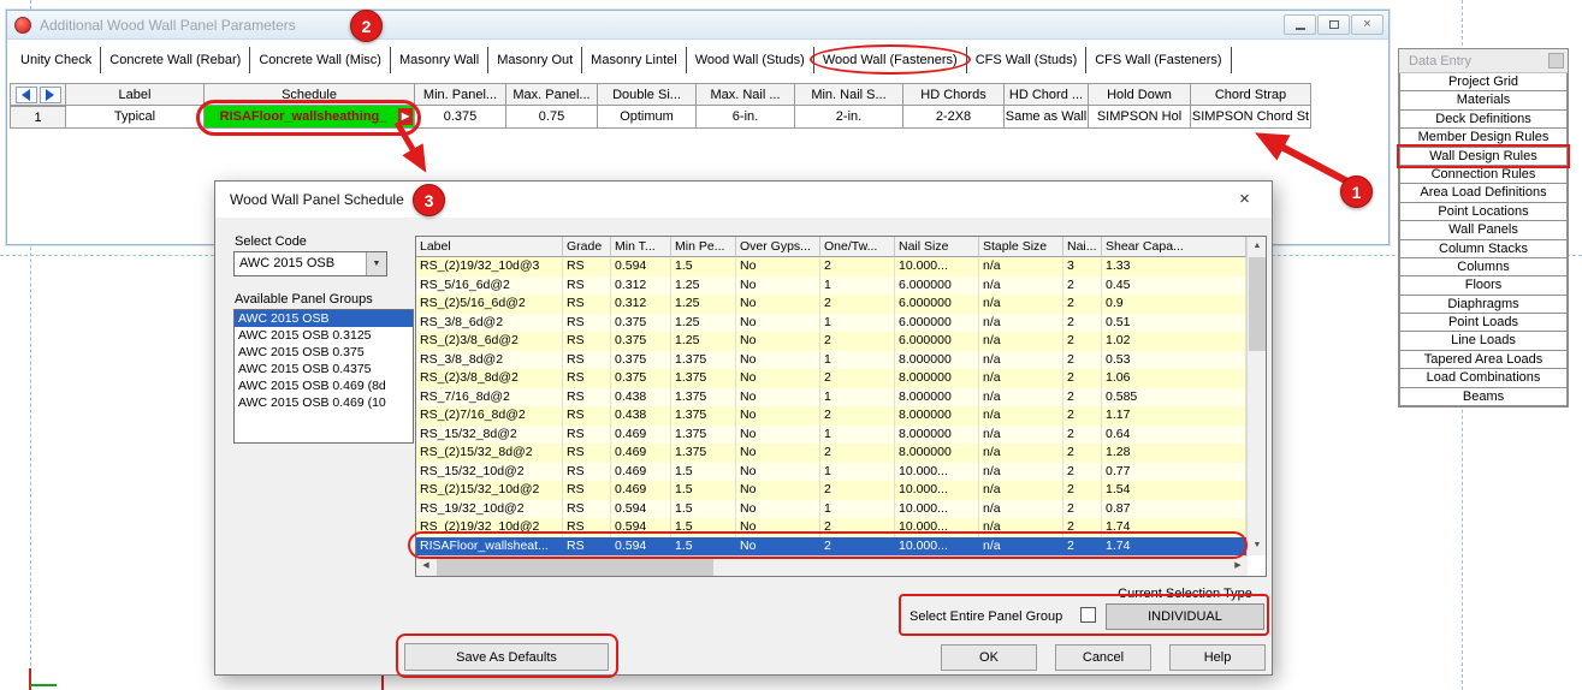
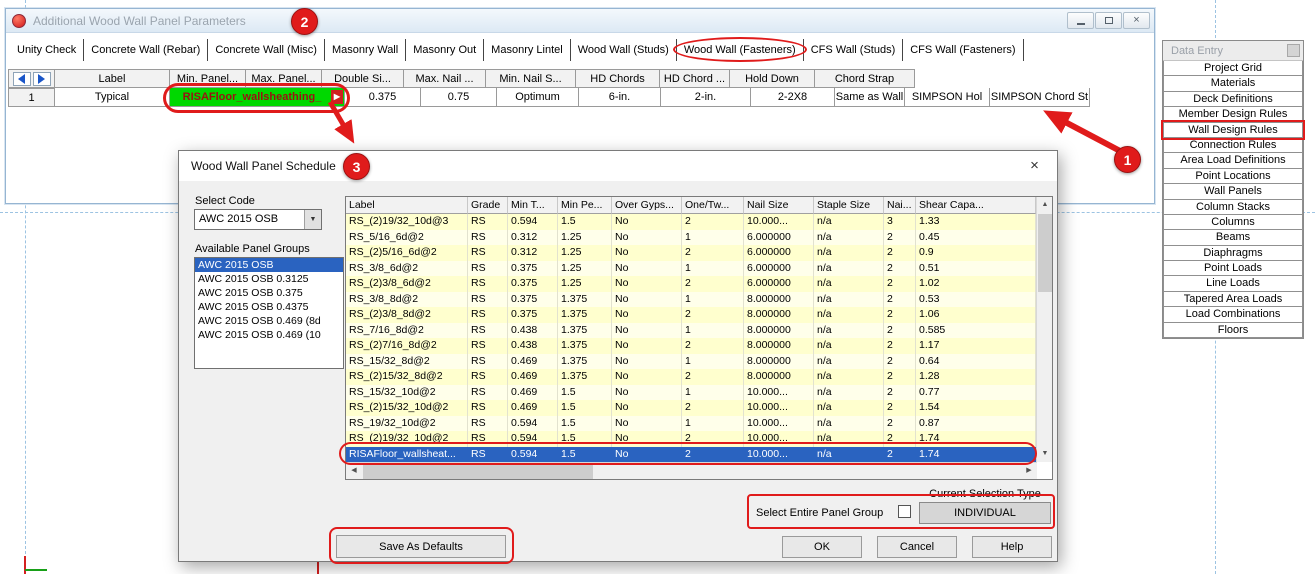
  Additional Wood Wall Panel Parameters
  ×
  Unity Check
  Concrete Wall (Rebar)
  Concrete Wall (Misc)
  Masonry Wall
  Masonry Out
  Masonry Lintel
  Wood Wall (Studs)
  Wood Wall (Fasteners)
  CFS Wall (Studs)
  CFS Wall (Fasteners)
  Label
- Schedule
  Min. Panel...
  Max. Panel...
  Double Si...
  Max. Nail ...
  Min. Nail S...
  HD Chords
  HD Chord ...
  Hold Down
  Chord Strap
  1
  Typical
  RISAFloor_wallsheathing_
  ▶
  0.375
  0.75
  Optimum
  6-in.
  2-in.
  2-2X8
  Same as Wall
  SIMPSON Hol
  SIMPSON Chord St
  Data Entry
  Project Grid
  Materials
  Deck Definitions
  Member Design Rules
  Wall Design Rules
  Connection Rules
  Area Load Definitions
  Point Locations
  Wall Panels
  Column Stacks
  Columns
- Floors
+ Beams
  Diaphragms
  Point Loads
  Line Loads
  Tapered Area Loads
  Load Combinations
- Beams
+ Floors
  Wood Wall Panel Schedule
  ×
  Select Code
  AWC 2015 OSB
  Available Panel Groups
  AWC 2015 OSB
  AWC 2015 OSB 0.3125
  AWC 2015 OSB 0.375
  AWC 2015 OSB 0.4375
  AWC 2015 OSB 0.469 (8d
  AWC 2015 OSB 0.469 (10
  Label
  Grade
  Min T...
  Min Pe...
  Over Gyps...
  One/Tw...
  Nail Size
  Staple Size
  Nai...
  Shear Capa...
  RS_(2)19/32_10d@3
  RS
  0.594
  1.5
  No
  2
  10.000...
  n/a
  3
  1.33
  RS_5/16_6d@2
  RS
  0.312
  1.25
  No
  1
  6.000000
  n/a
  2
  0.45
  RS_(2)5/16_6d@2
  RS
  0.312
  1.25
  No
  2
  6.000000
  n/a
  2
  0.9
  RS_3/8_6d@2
  RS
  0.375
  1.25
  No
  1
  6.000000
  n/a
  2
  0.51
  RS_(2)3/8_6d@2
  RS
  0.375
  1.25
  No
  2
  6.000000
  n/a
  2
  1.02
  RS_3/8_8d@2
  RS
  0.375
  1.375
  No
  1
  8.000000
  n/a
  2
  0.53
  RS_(2)3/8_8d@2
  RS
  0.375
  1.375
  No
  2
  8.000000
  n/a
  2
  1.06
  RS_7/16_8d@2
  RS
  0.438
  1.375
  No
  1
  8.000000
  n/a
  2
  0.585
  RS_(2)7/16_8d@2
  RS
  0.438
  1.375
  No
  2
  8.000000
  n/a
  2
  1.17
  RS_15/32_8d@2
  RS
  0.469
  1.375
  No
  1
  8.000000
  n/a
  2
  0.64
  RS_(2)15/32_8d@2
  RS
  0.469
  1.375
  No
  2
  8.000000
  n/a
  2
  1.28
  RS_15/32_10d@2
  RS
  0.469
  1.5
  No
  1
  10.000...
  n/a
  2
  0.77
  RS_(2)15/32_10d@2
  RS
  0.469
  1.5
  No
  2
  10.000...
  n/a
  2
  1.54
  RS_19/32_10d@2
  RS
  0.594
  1.5
  No
  1
  10.000...
  n/a
  2
  0.87
  RS_(2)19/32_10d@2
  RS
  0.594
  1.5
  No
  2
  10.000...
  n/a
  2
  1.74
  RISAFloor_wallsheat...
  RS
  0.594
  1.5
  No
  2
  10.000...
  n/a
  2
  1.74
  Current Selection Type
  Select Entire Panel Group
  INDIVIDUAL
  Save As Defaults
  OK
  Cancel
  Help
  2
  1
  3
